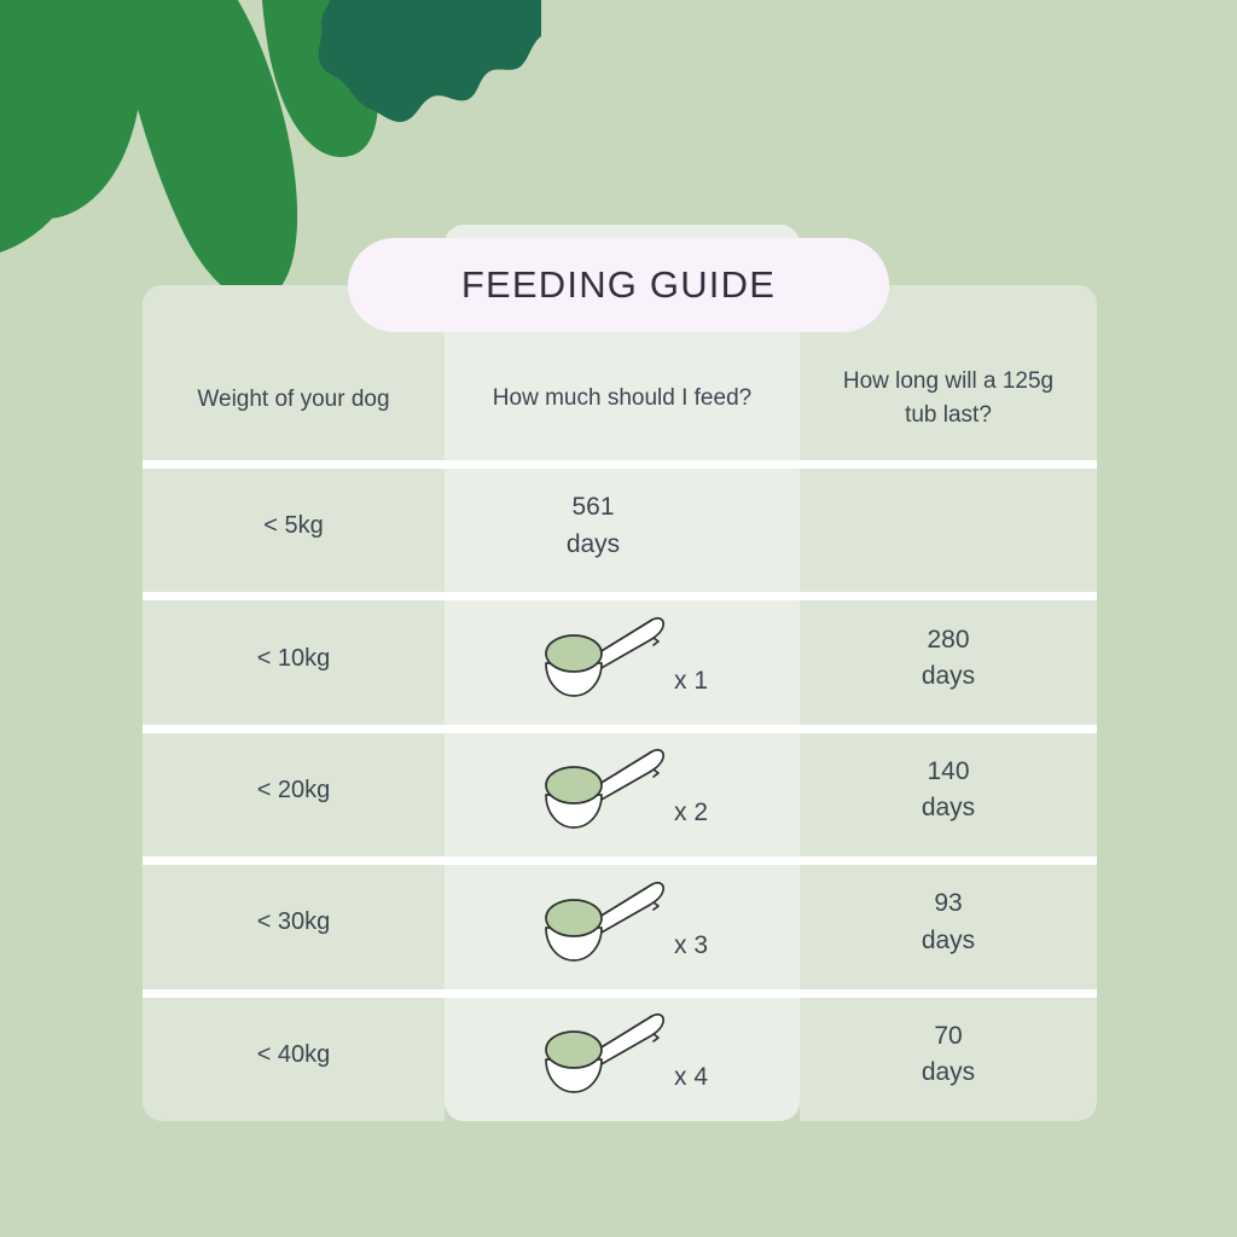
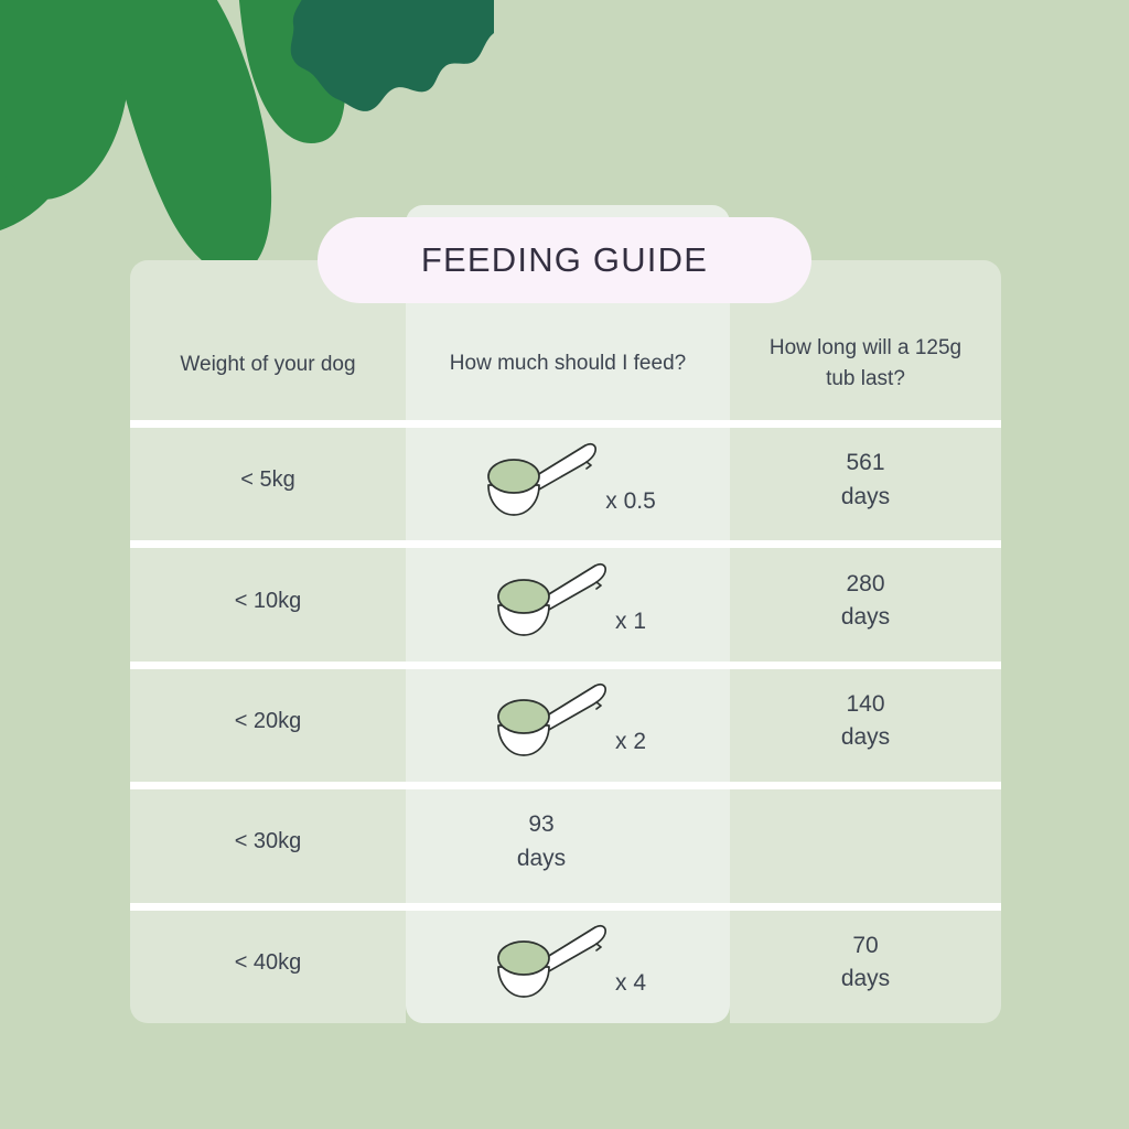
  Weight of your dog
  How much should I feed?
  How long will a 125g tub last?
  < 5kg
+ x 0.5
  561
  days
  < 10kg
  x 1
  280
  days
  < 20kg
  x 2
  140
  days
  < 30kg
- x 3
  93
  days
  < 40kg
  x 4
  70
  days
  FEEDING GUIDE
